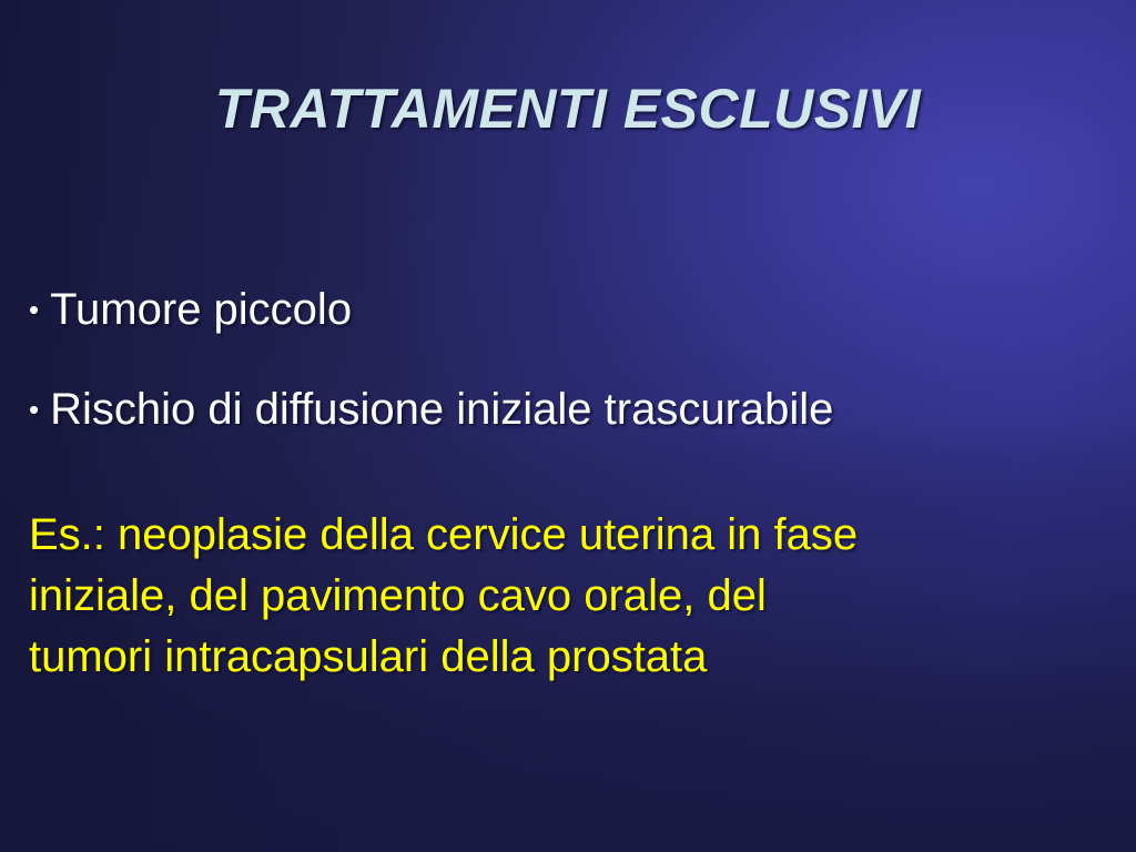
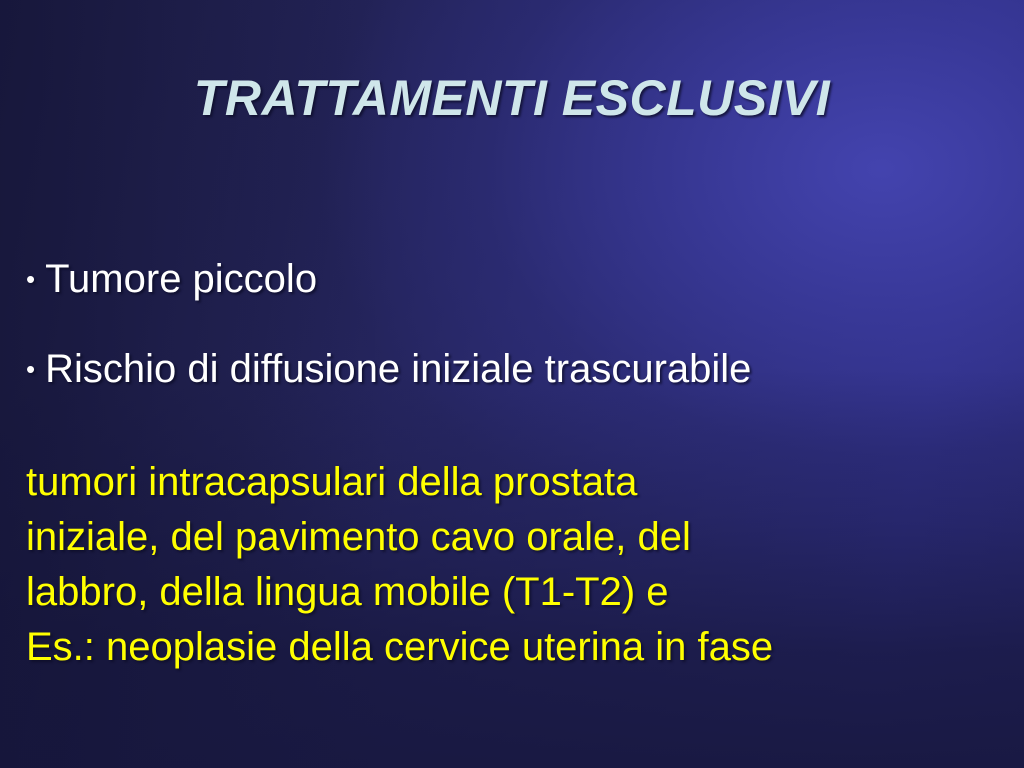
  TRATTAMENTI ESCLUSIVI
  •
  Tumore piccolo
  •
  Rischio di diffusione iniziale trascurabile
- Es.: neoplasie della cervice uterina in fase
+ tumori intracapsulari della prostata
  iniziale, del pavimento cavo orale, del
+ labbro, della lingua mobile (T1-T2) e
- tumori intracapsulari della prostata
+ Es.: neoplasie della cervice uterina in fase
